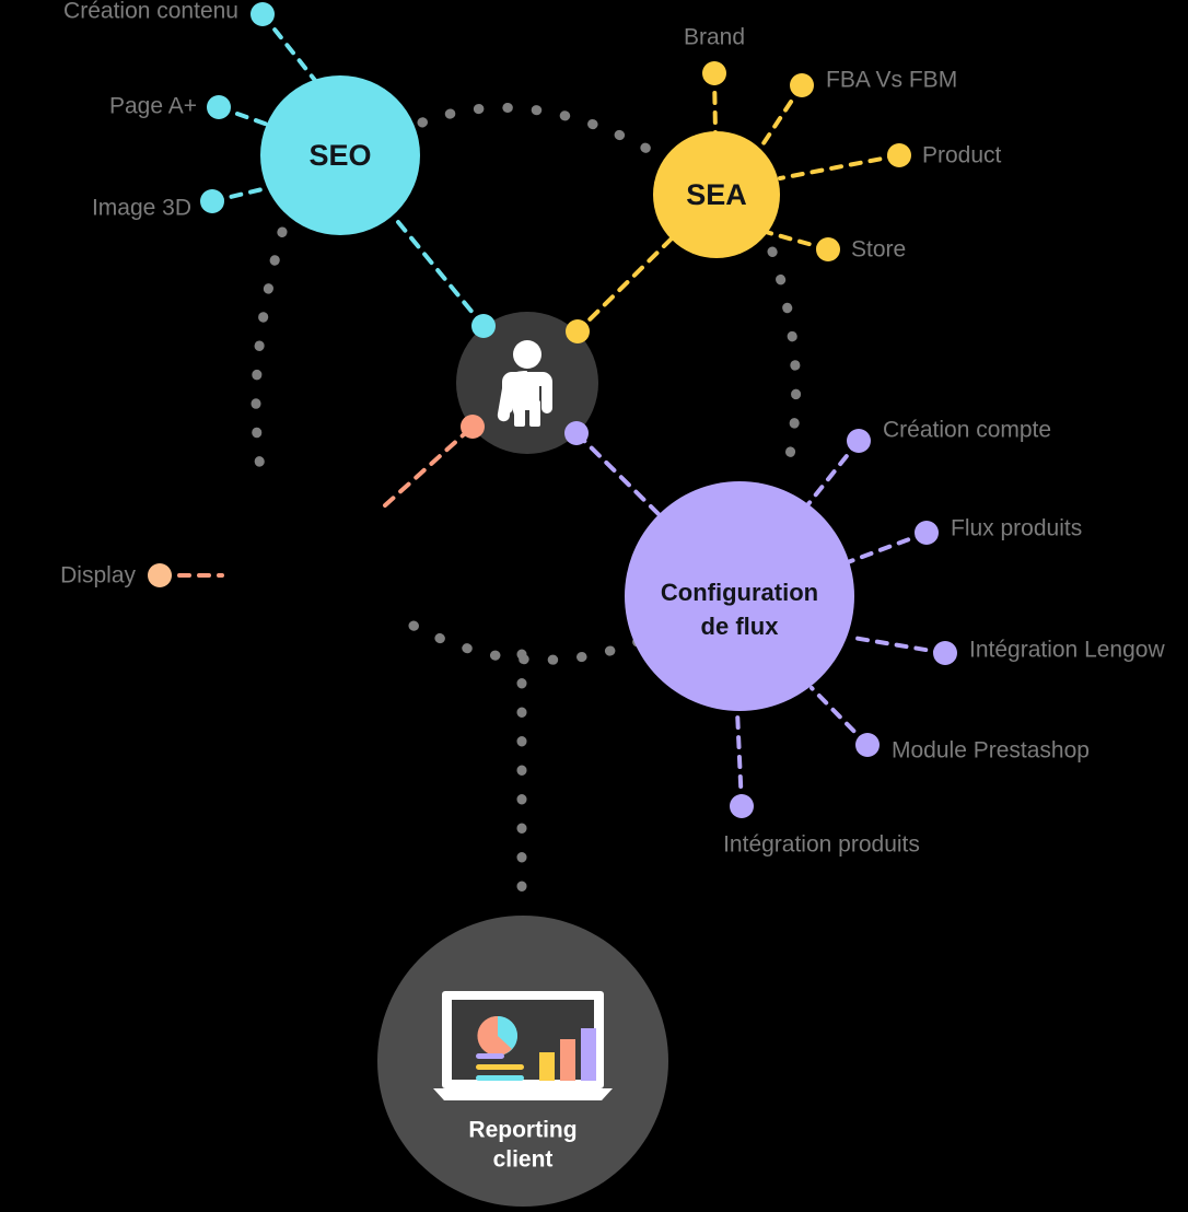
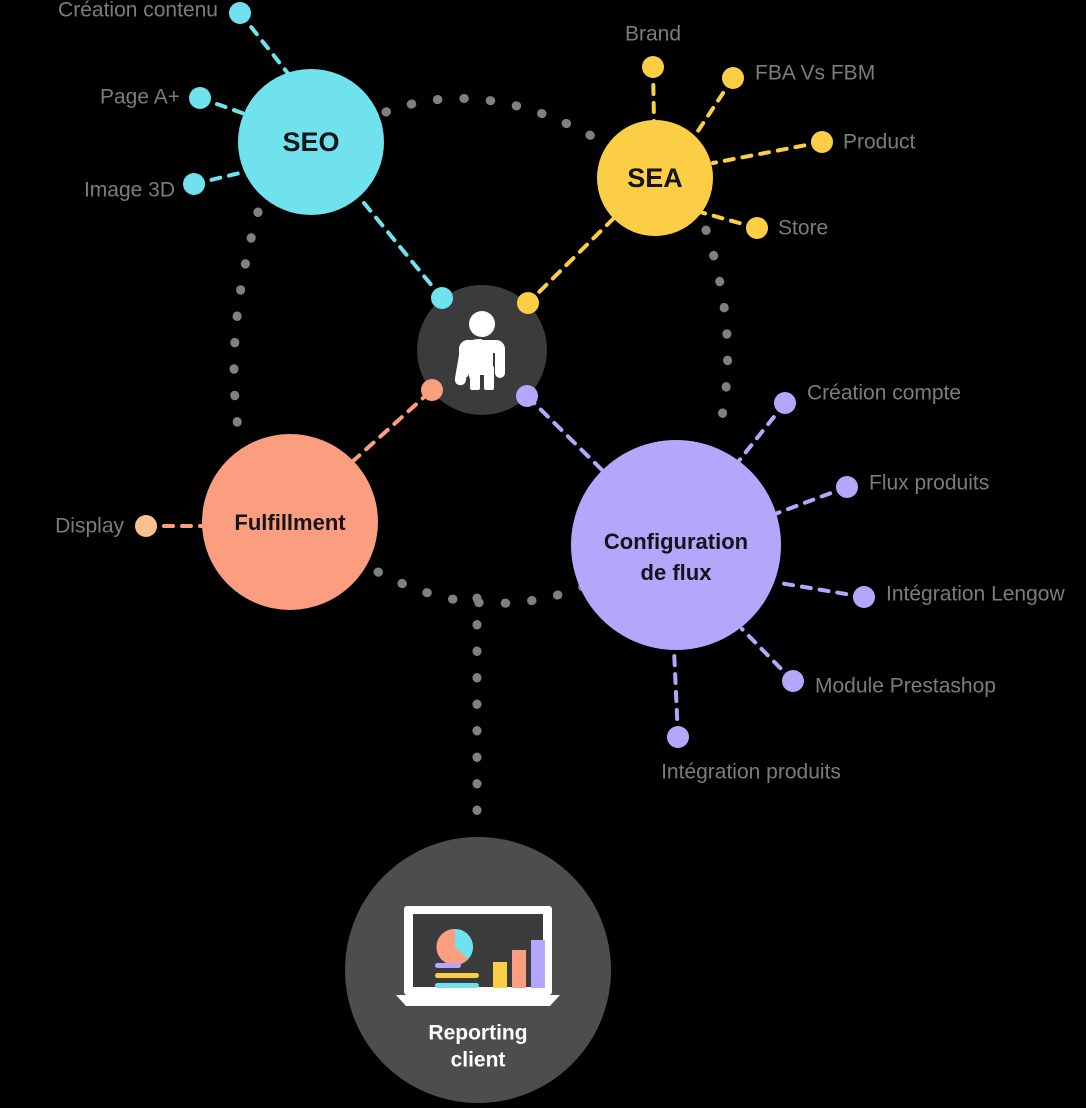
  SEO
  SEA
+ Fulfillment
  Configuration
  de flux
  Création contenu
  Page A+
  Image 3D
  Brand
  FBA Vs FBM
  Product
  Store
  Display
  Création compte
  Flux produits
  Intégration Lengow
  Module Prestashop
  Intégration produits
  Reporting
  client
